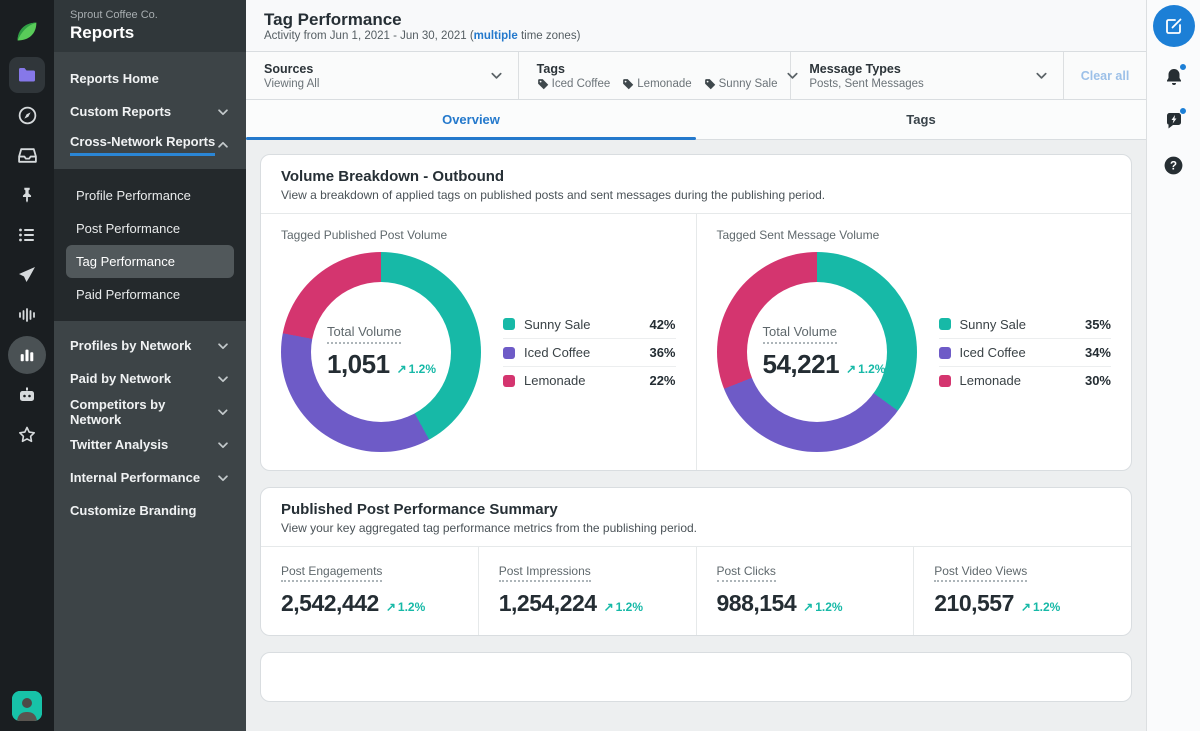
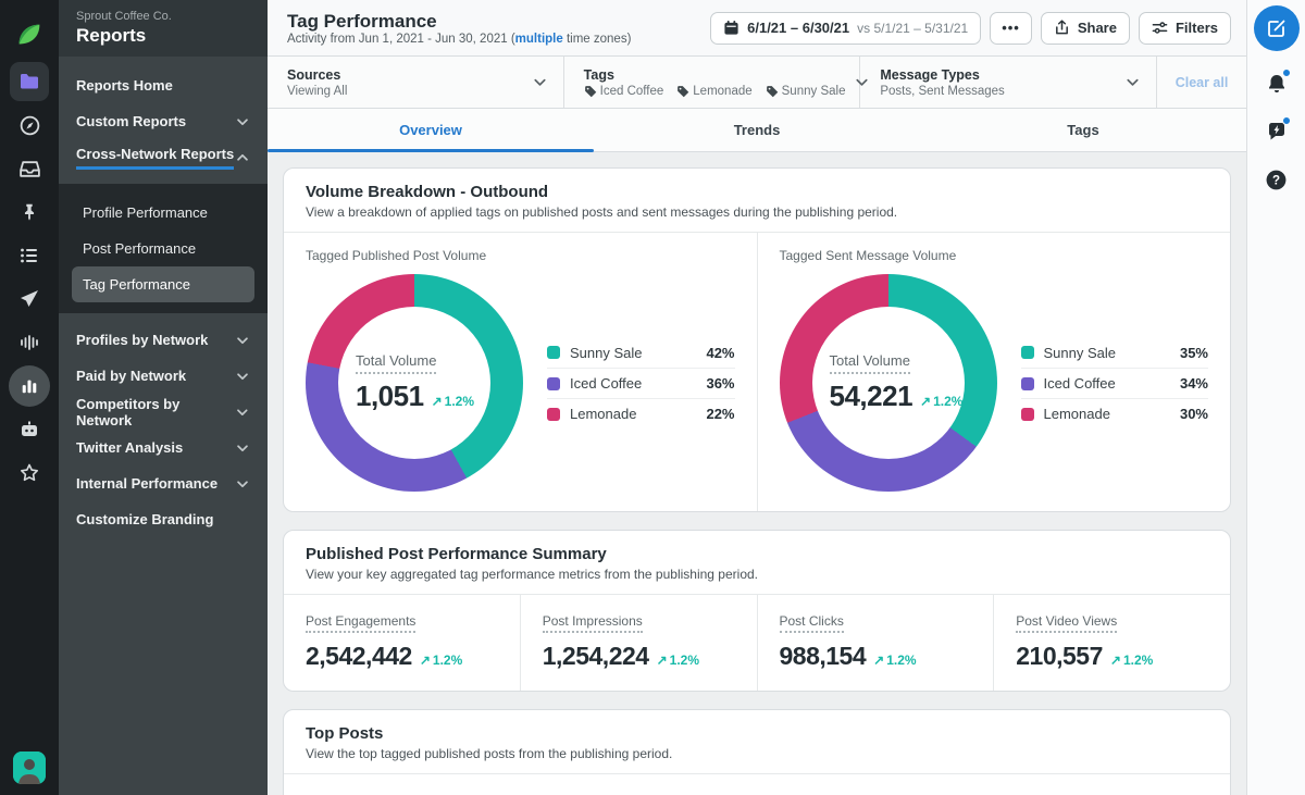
  Sprout Coffee Co.
  Reports
  Reports Home
  Custom Reports
  Cross-Network Reports
  Profile Performance
  Post Performance
  Tag Performance
- Paid Performance
  Profiles by Network
  Paid by Network
  Competitors by Network
  Twitter Analysis
  Internal Performance
  Customize Branding
  Tag Performance
  Activity from Jun 1, 2021 - Jun 30, 2021 (multiple time zones)
+ 6/1/21 – 6/30/21
+ vs 5/1/21 – 5/31/21
+ •••
+ Share
+ Filters
  Sources
  Viewing All
  Tags
  Iced Coffee
  Lemonade
  Sunny Sale
  Message Types
  Posts, Sent Messages
  Clear all
  Overview
+ Trends
  Tags
  Volume Breakdown - Outbound
  View a breakdown of applied tags on published posts and sent messages during the publishing period.
  Tagged Published Post Volume
  Total Volume
  1,051
  1.2%
  Sunny Sale
  42%
  Iced Coffee
  36%
  Lemonade
  22%
  Tagged Sent Message Volume
  Total Volume
  54,221
  1.2%
  Sunny Sale
  35%
  Iced Coffee
  34%
  Lemonade
  30%
  Published Post Performance Summary
  View your key aggregated tag performance metrics from the publishing period.
  Post Engagements
  2,542,442
  1.2%
  Post Impressions
  1,254,224
  1.2%
  Post Clicks
  988,154
  1.2%
  Post Video Views
  210,557
  1.2%
+ Top Posts
+ View the top tagged published posts from the publishing period.
  ?
